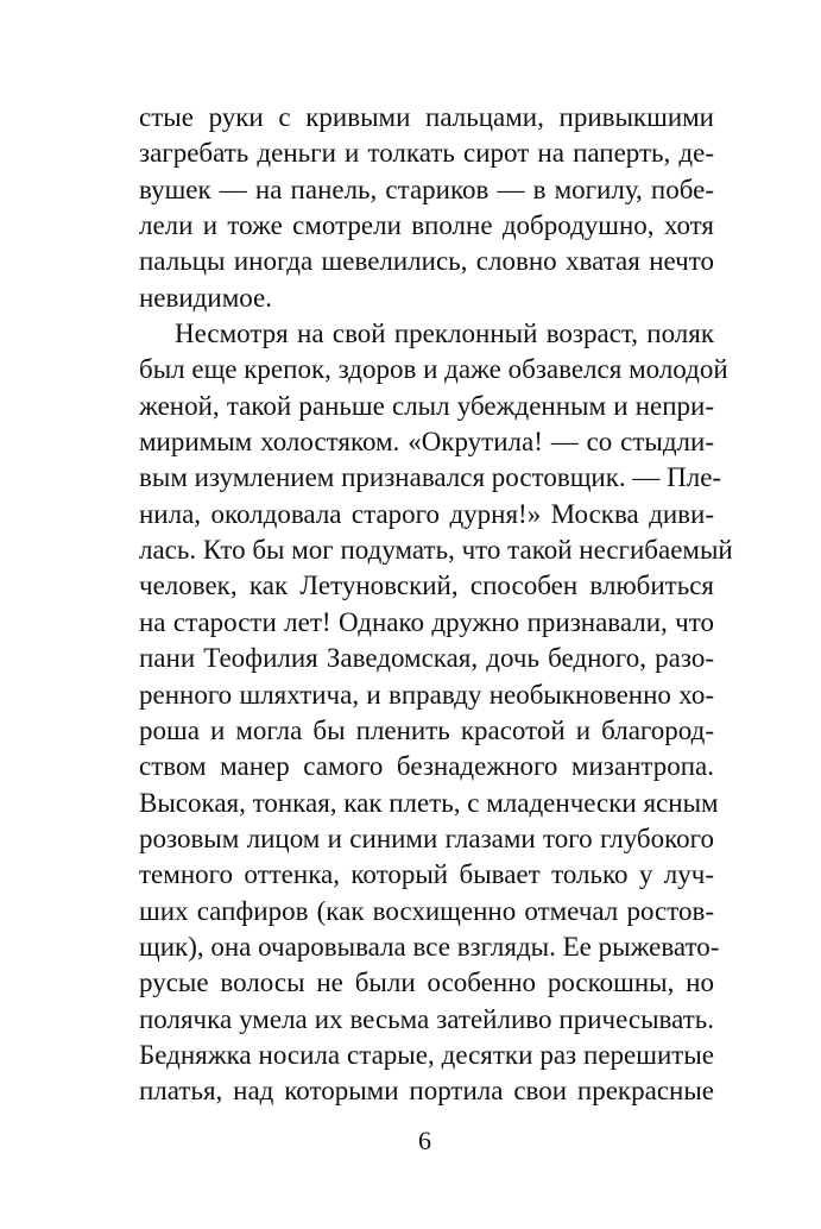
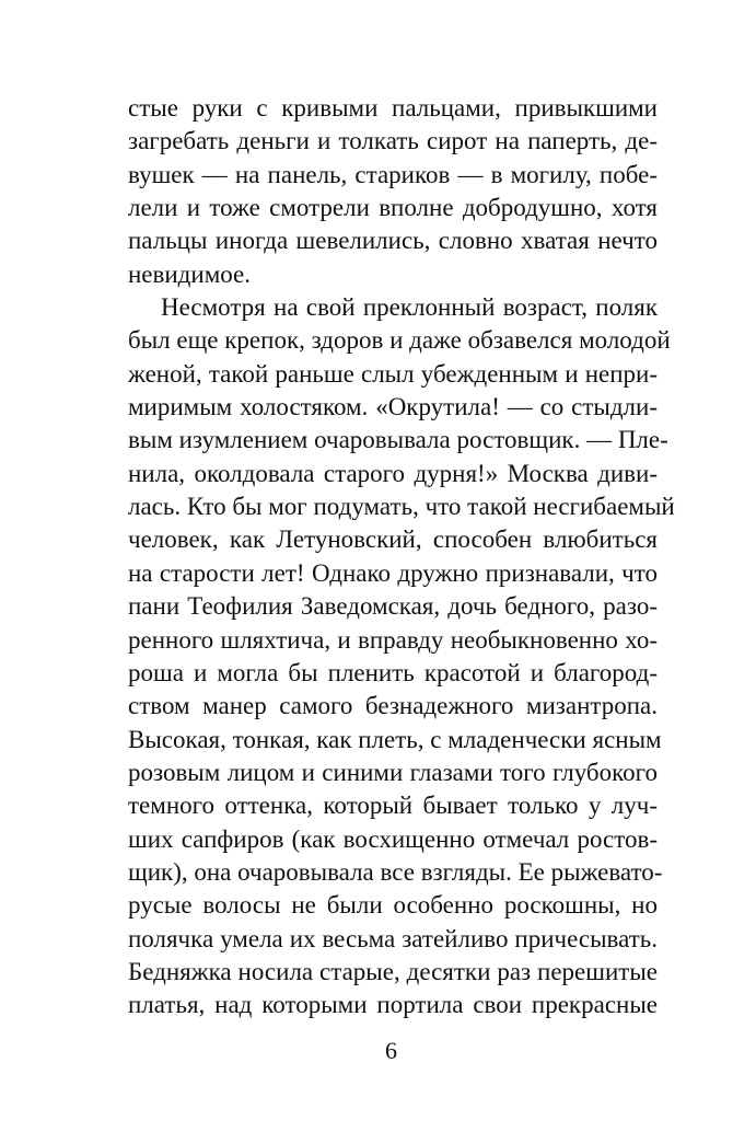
  стые руки с кривыми пальцами, привыкшими
  загребать деньги и толкать сирот на паперть, де-
  вушек — на панель, стариков — в могилу, побе-
  лели и тоже смотрели вполне добродушно, хотя
  пальцы иногда шевелились, словно хватая нечто
  невидимое.
  Несмотря на свой преклонный возраст, поляк
  был еще крепок, здоров и даже обзавелся молодой
  женой, такой раньше слыл убежденным и непри-
  миримым холостяком. «Окрутила! — со стыдли-
- вым изумлением признавался ростовщик. — Пле-
+ вым изумлением очаровывала ростовщик. — Пле-
  нила, околдовала старого дурня!» Москва диви-
  лась. Кто бы мог подумать, что такой несгибаемый
  человек, как Летуновский, способен влюбиться
  на старости лет! Однако дружно признавали, что
  пани Теофилия Заведомская, дочь бедного, разо-
  ренного шляхтича, и вправду необыкновенно хо-
  роша и могла бы пленить красотой и благород-
  ством манер самого безнадежного мизантропа.
  Высокая, тонкая, как плеть, с младенчески ясным
  розовым лицом и синими глазами того глубокого
  темного оттенка, который бывает только у луч-
  ших сапфиров (как восхищенно отмечал ростов-
  щик), она очаровывала все взгляды. Ее рыжевато-
  русые волосы не были особенно роскошны, но
  полячка умела их весьма затейливо причесывать.
  Бедняжка носила старые, десятки раз перешитые
  платья, над которыми портила свои прекрасные
  6
